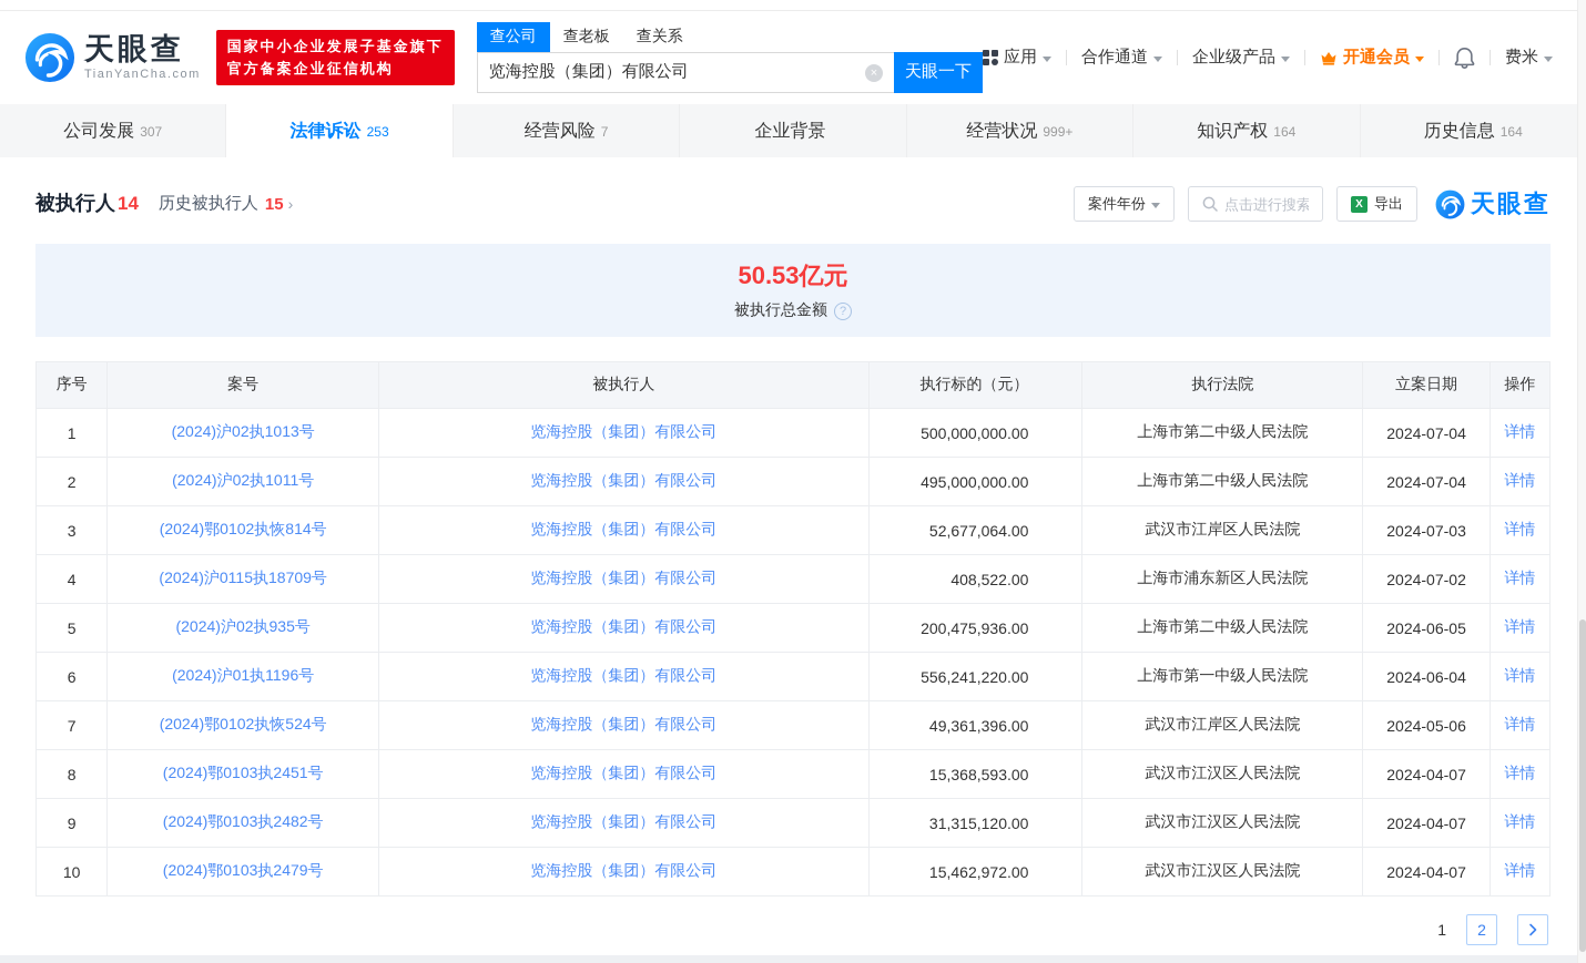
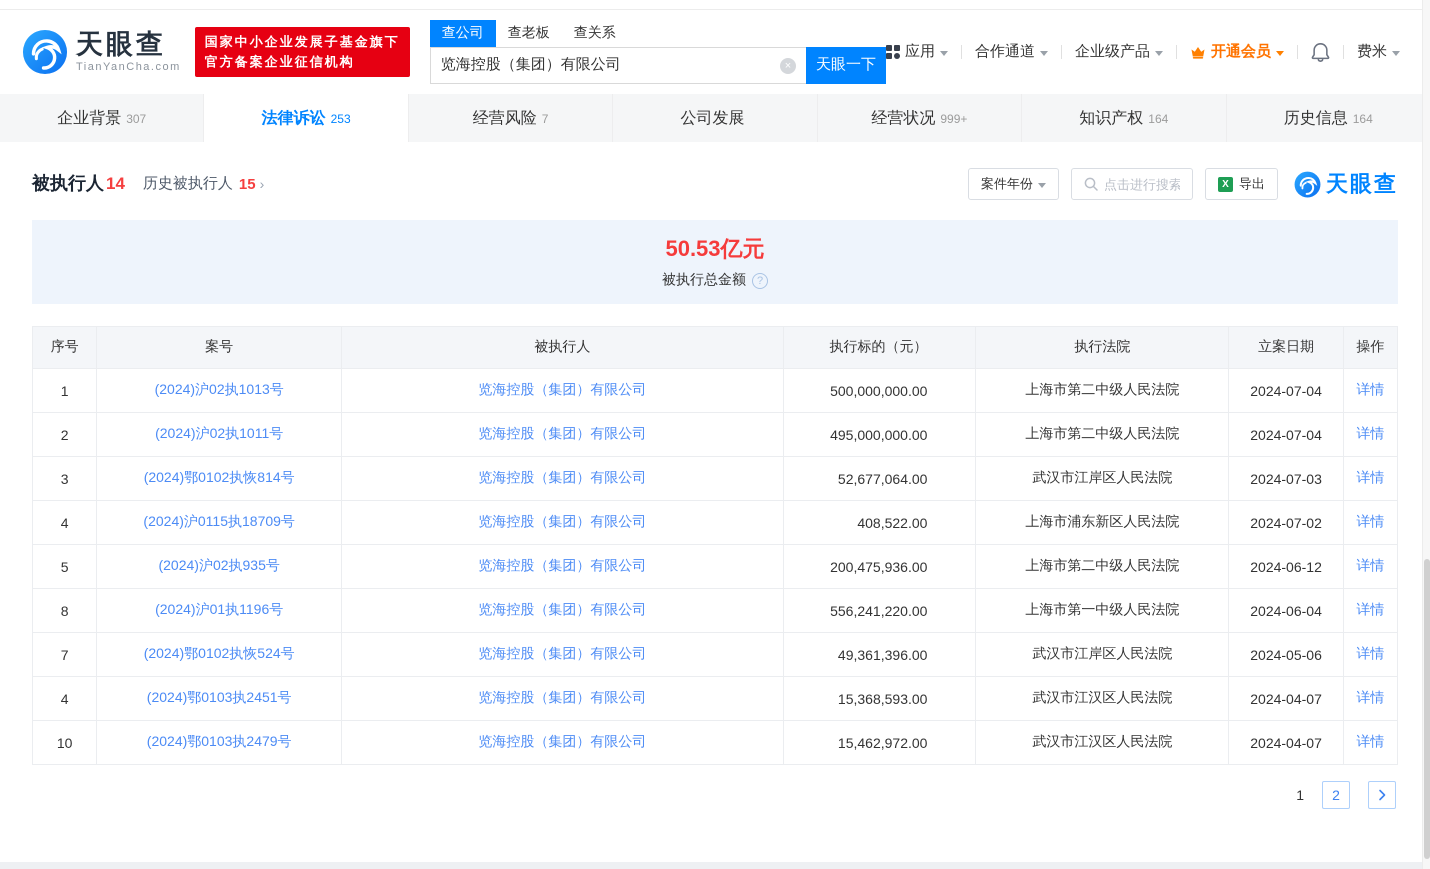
  天眼查
  TianYanCha.com
  国家中小企业发展子基金旗下
  官方备案企业征信机构
  查公司
  查老板
  查关系
  览海控股（集团）有限公司
  ×
  天眼一下
  应用
  合作通道
  企业级产品
  开通会员
  费米
- 公司发展
+ 企业背景
  307
  法律诉讼
  253
  经营风险
  7
- 企业背景
+ 公司发展
  经营状况
  999+
  知识产权
  164
  历史信息
  164
  被执行人
  14
  历史被执行人
  15
  ›
  案件年份
  点击进行搜索
  X
  导出
  天眼查
  50.53亿元
  被执行总金额
  ?
  序号	案号	被执行人	执行标的（元）	执行法院	立案日期	操作
  1	(2024)沪02执1013号	览海控股（集团）有限公司	500,000,000.00	上海市第二中级人民法院	2024-07-04	详情
  2	(2024)沪02执1011号	览海控股（集团）有限公司	495,000,000.00	上海市第二中级人民法院	2024-07-04	详情
  3	(2024)鄂0102执恢814号	览海控股（集团）有限公司	52,677,064.00	武汉市江岸区人民法院	2024-07-03	详情
  4	(2024)沪0115执18709号	览海控股（集团）有限公司	408,522.00	上海市浦东新区人民法院	2024-07-02	详情
- 5	(2024)沪02执935号	览海控股（集团）有限公司	200,475,936.00	上海市第二中级人民法院	2024-06-05	详情
+ 5	(2024)沪02执935号	览海控股（集团）有限公司	200,475,936.00	上海市第二中级人民法院	2024-06-12	详情
- 6	(2024)沪01执1196号	览海控股（集团）有限公司	556,241,220.00	上海市第一中级人民法院	2024-06-04	详情
+ 8	(2024)沪01执1196号	览海控股（集团）有限公司	556,241,220.00	上海市第一中级人民法院	2024-06-04	详情
  7	(2024)鄂0102执恢524号	览海控股（集团）有限公司	49,361,396.00	武汉市江岸区人民法院	2024-05-06	详情
- 8	(2024)鄂0103执2451号	览海控股（集团）有限公司	15,368,593.00	武汉市江汉区人民法院	2024-04-07	详情
+ 4	(2024)鄂0103执2451号	览海控股（集团）有限公司	15,368,593.00	武汉市江汉区人民法院	2024-04-07	详情
- 9	(2024)鄂0103执2482号	览海控股（集团）有限公司	31,315,120.00	武汉市江汉区人民法院	2024-04-07	详情
  10	(2024)鄂0103执2479号	览海控股（集团）有限公司	15,462,972.00	武汉市江汉区人民法院	2024-04-07	详情
  1
  2
